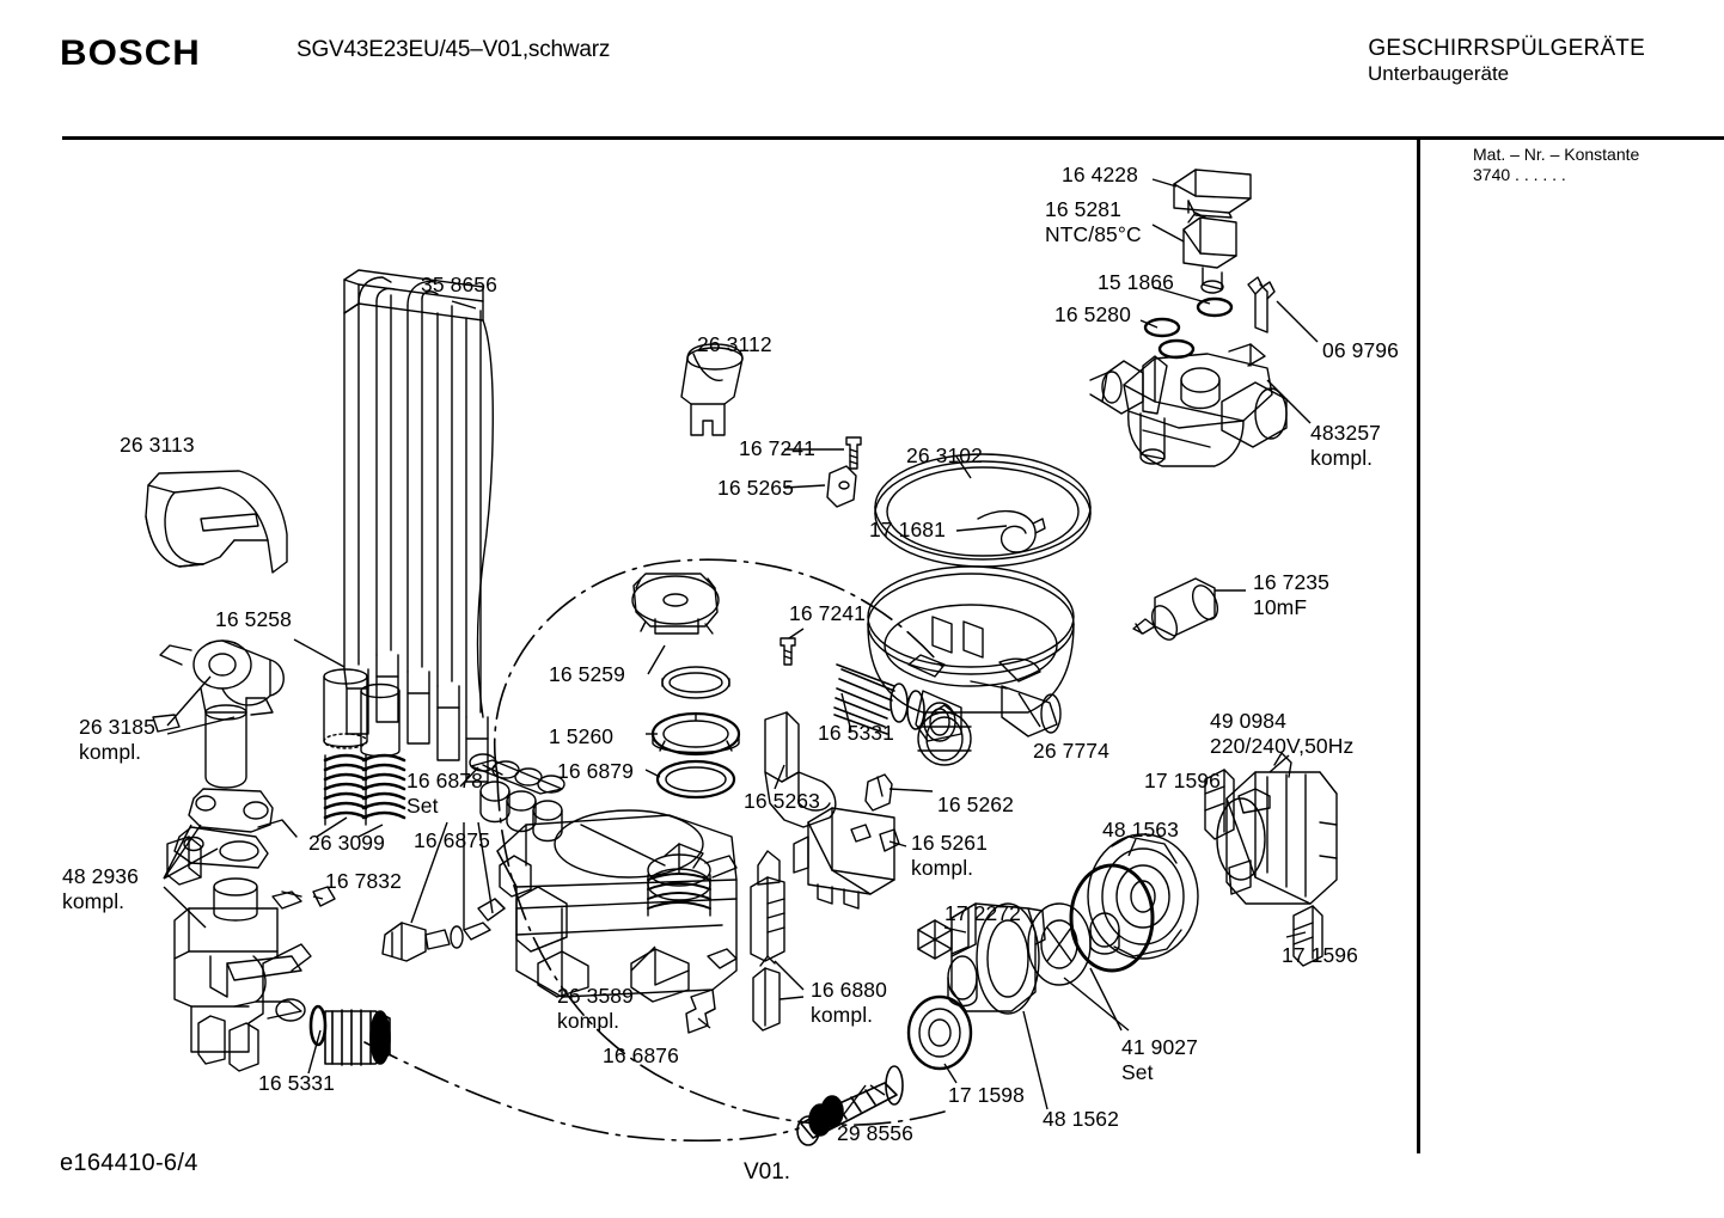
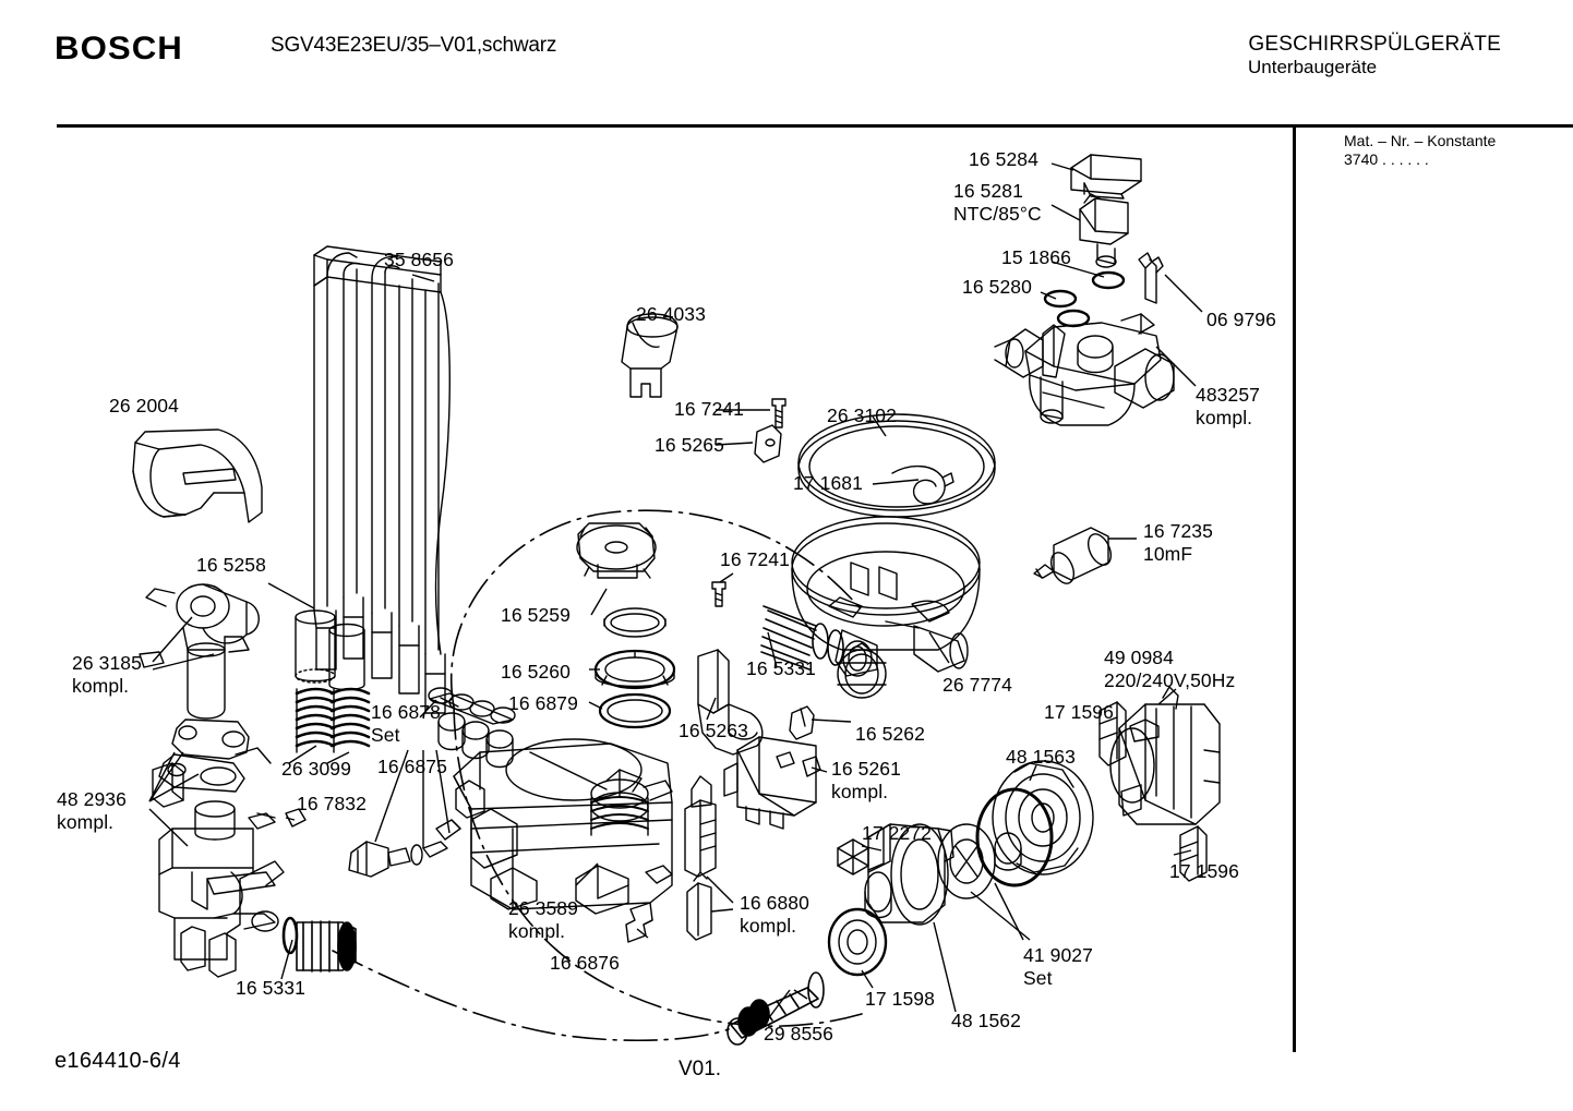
  BOSCH
- SGV43E23EU/45–V01,schwarz
+ SGV43E23EU/35–V01,schwarz
  GESCHIRRSPÜLGERÄTE
  Unterbaugeräte
  Mat. – Nr. – Konstante
  3740 . . . . . .
  e164410-6/4
  V01.
- 26 3113
+ 26 2004
  35 8656
  16 5258
  26 3185
  kompl.
  48 2936
  kompl.
  26 3099
  16 7832
  16 6878
  Set
  16 6875
  16 5331
- 26 3112
+ 26 4033
  16 7241
  16 5265
  26 3102
  17 1681
  16 5259
- 1 5260
+ 16 5260
  16 6879
  16 7241
  16 5331
  16 5263
  16 5262
  16 5261
  kompl.
  26 7774
  26 3589
  kompl.
  16 6876
  16 6880
  kompl.
  29 8556
- 16 4228
+ 16 5284
  16 5281
  NTC/85°C
  15 1866
  16 5280
  06 9796
  483257
  kompl.
  16 7235
  10mF
  49 0984
  220/240V,50Hz
  17 1596
  48 1563
  17 1596
  17 2272
  41 9027
  Set
  17 1598
  48 1562
